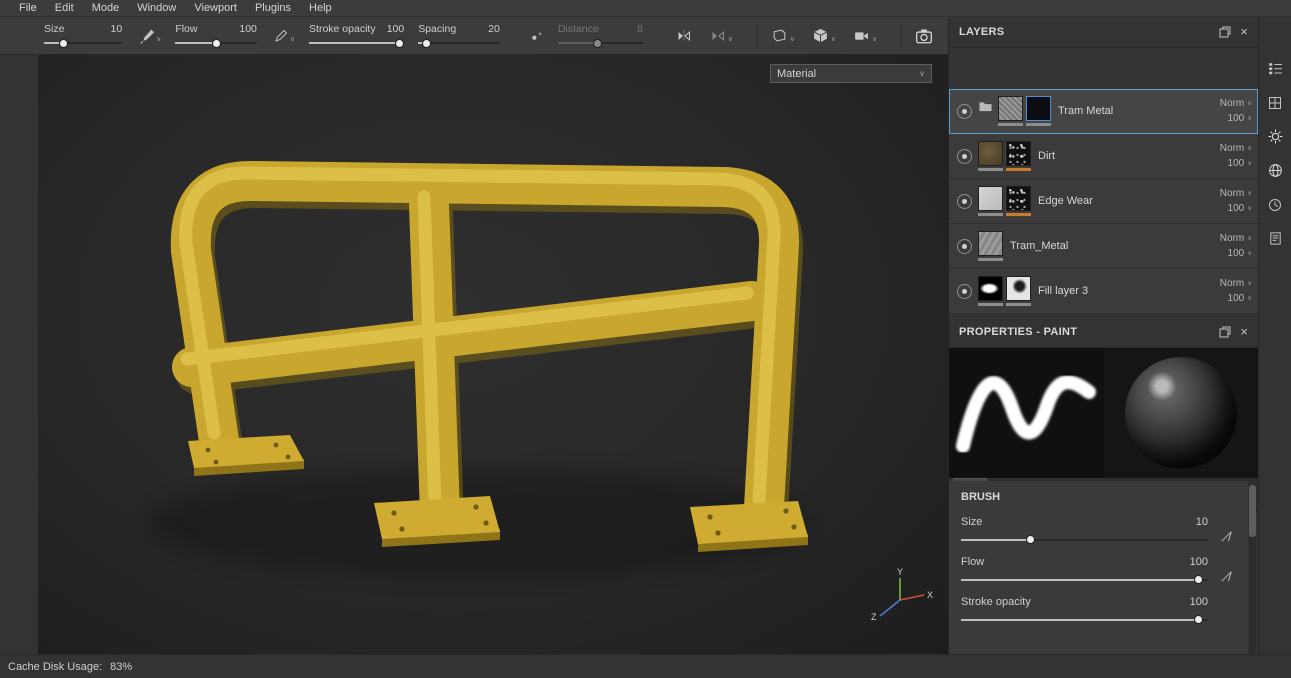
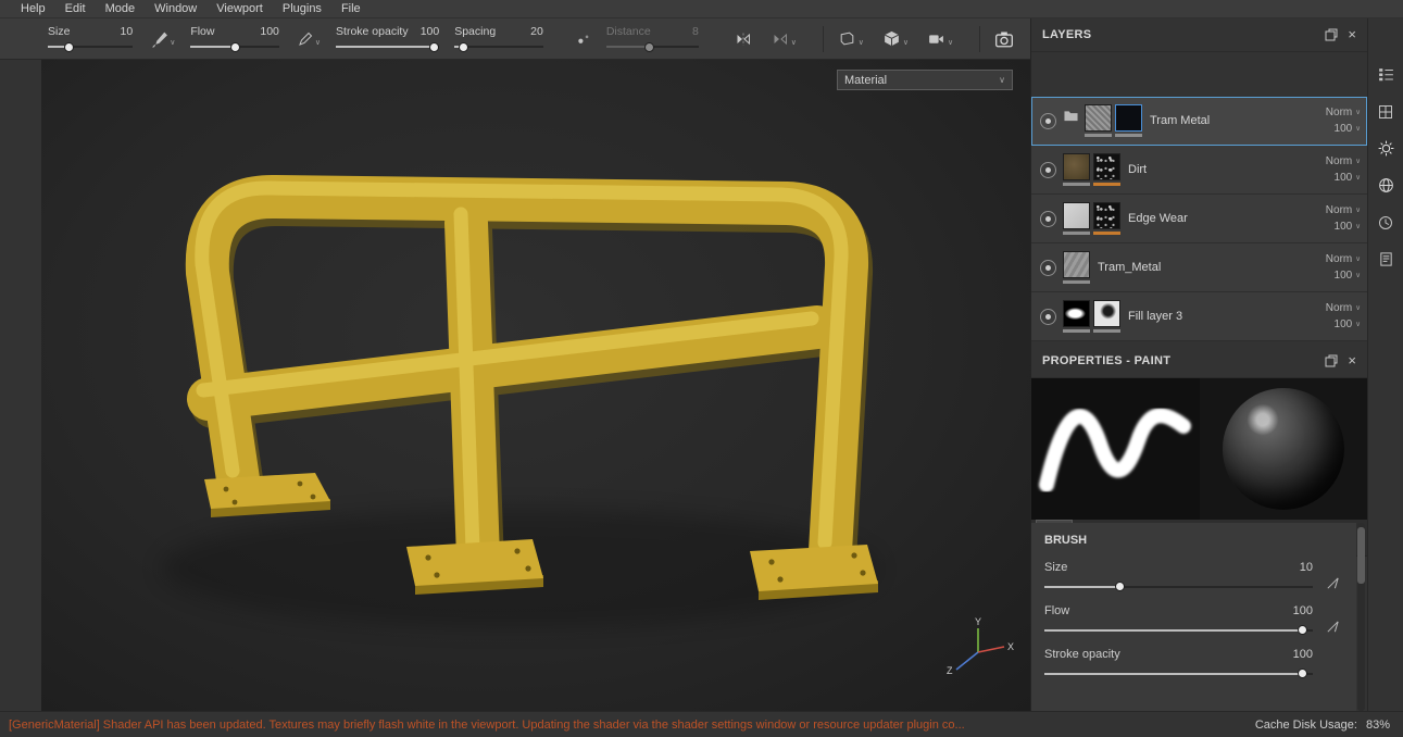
- File
+ Help
  Edit
  Mode
  Window
  Viewport
  Plugins
- Help
+ File
  Size
  10
  Flow
  100
  Stroke opacity
  100
  Spacing
  20
  Distance
  8
  Material
  ∨
  Y
  X
  Z
  LAYERS
  ×
  Tram Metal
  Norm
  100
  Dirt
  Norm
  100
  Edge Wear
  Norm
  100
  Tram_Metal
  Norm
  100
  Fill layer 3
  Norm
  100
  PROPERTIES - PAINT
  ×
  BRUSH
  Size
  10
  Flow
  100
  Stroke opacity
  100
+ [GenericMaterial] Shader API has been updated. Textures may briefly flash white in the viewport. Updating the shader via the shader settings window or resource updater plugin co...
  Cache Disk Usage:
  83%
